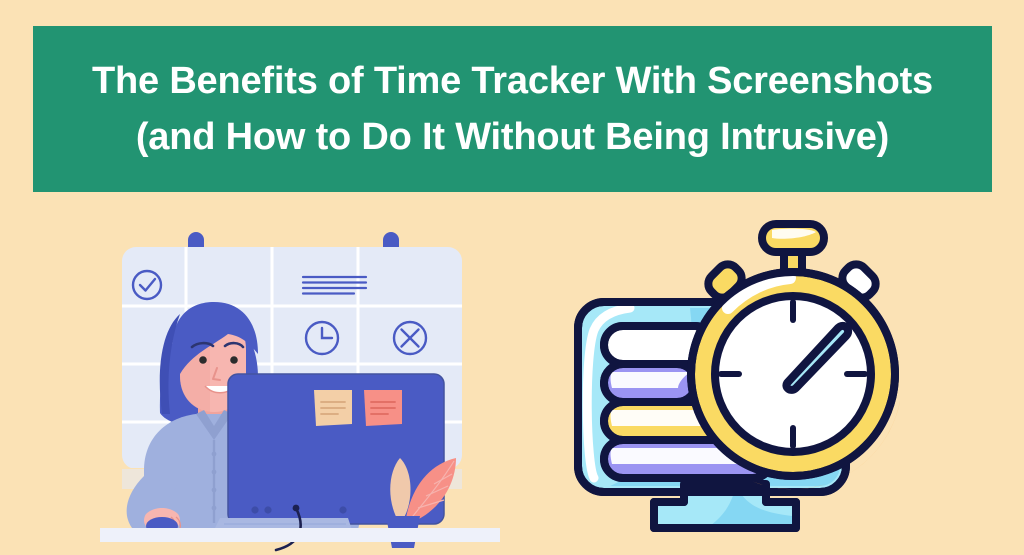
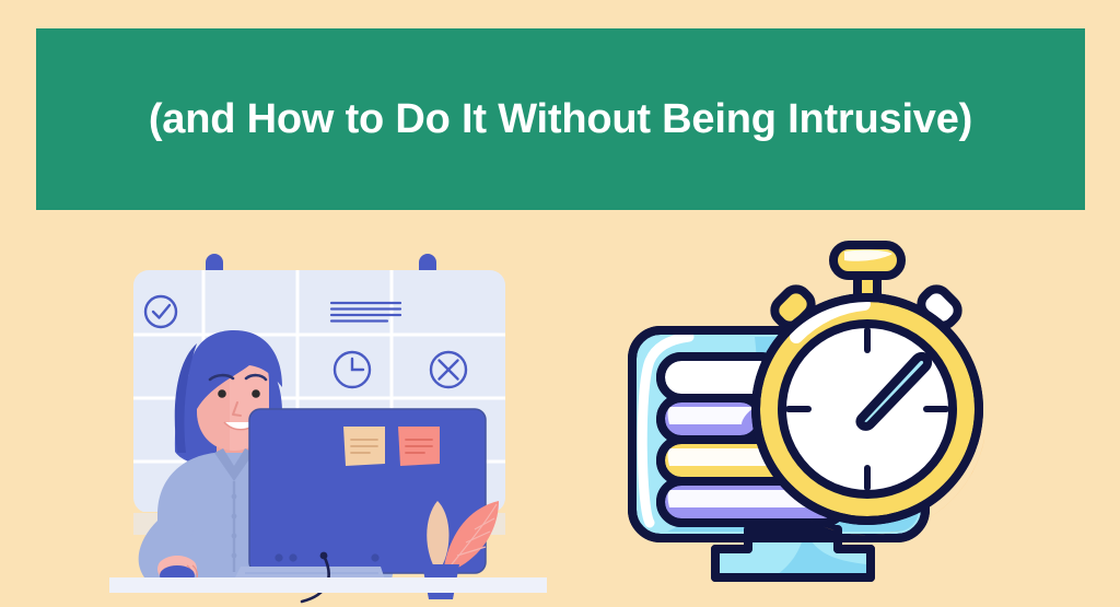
- The Benefits of Time Tracker With Screenshots
  (and How to Do It Without Being Intrusive)
